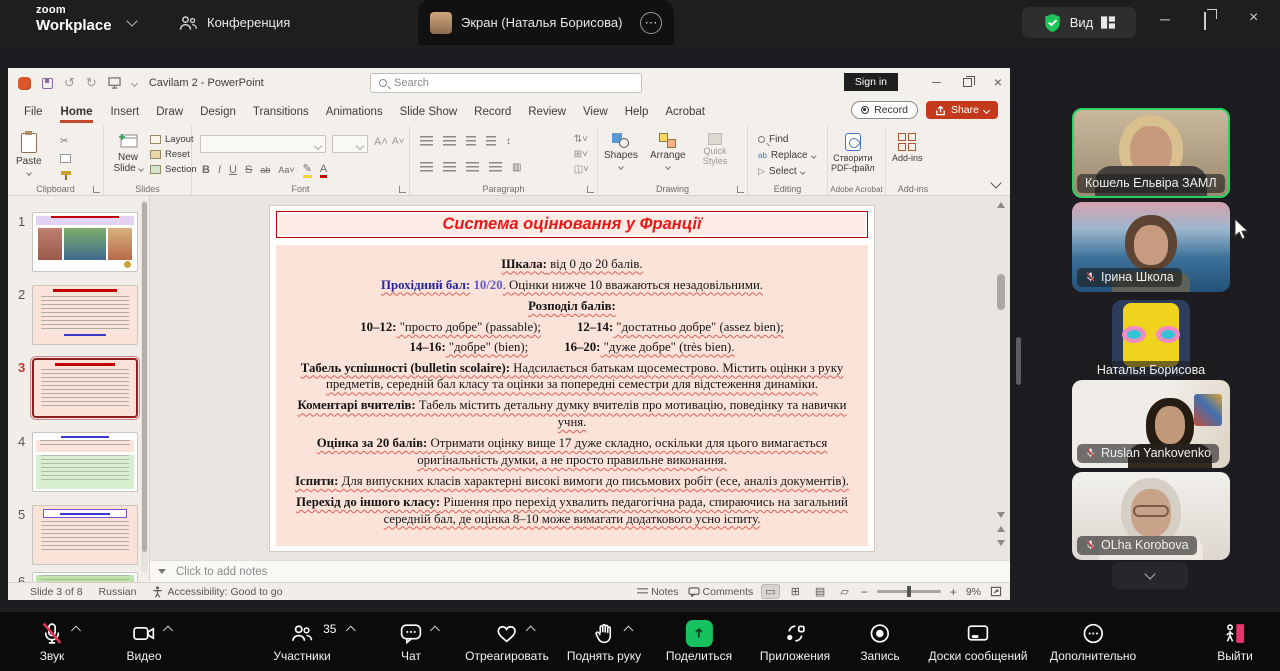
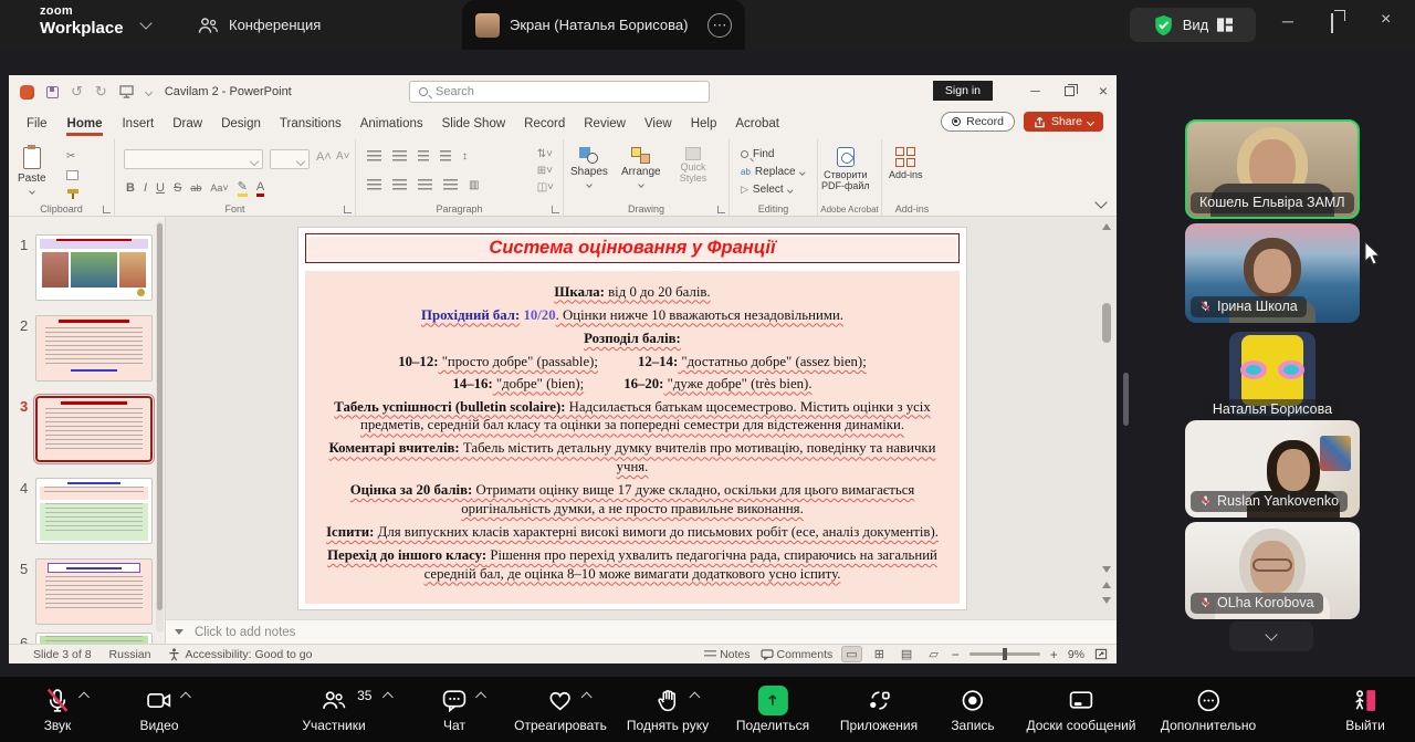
  zoom
  Workplace
  Конференция
  Экран (Наталья Борисова)
  ⋯
  Вид
  ─
  ×
  ↺
  ↻
  Cavilam 2 - PowerPoint
  Search
  Sign in
  ─
  ×
  File
  Home
  Insert
  Draw
  Design
  Transitions
  Animations
  Slide Show
  Record
  Review
  View
  Help
  Acrobat
  Record
  Share
  Paste
  ✂
  Clipboard
- New Slide
- Layout
- Reset
- Section
- Slides
  A˄
  A˅
  B
  I
  U
  S
  ab
  Aa˅
  ✎
  A
  Font
  ↕
  ▥
  ⇅˅
  ⊞˅
  ◫˅
  Paragraph
  Shapes
  Arrange
  Quick Styles
  Drawing
  Find
  ab
  Replace
  ▷
  Select
  Editing
  Створити
  PDF-файл
  Adobe Acrobat
  Add-ins
  Add-ins
  1
  2
  3
  4
  5
  Система оцінювання у Франції
  Шкала: від 0 до 20 балів.
  Прохідний бал: 10/20. Оцінки нижче 10 вважаються незадовільними.
  Розподіл балів:
  10–12: "просто добре" (passable);
  12–14: "достатньо добре" (assez bien);
  14–16: "добре" (bien);
  16–20: "дуже добре" (très bien).
- Табель успішності (bulletin scolaire): Надсилається батькам щосеместрово. Містить оцінки з руку предметів, середній бал класу та оцінки за попередні семестри для відстеження динаміки.
+ Табель успішності (bulletin scolaire): Надсилається батькам щосеместрово. Містить оцінки з усіх предметів, середній бал класу та оцінки за попередні семестри для відстеження динаміки.
  Коментарі вчителів: Табель містить детальну думку вчителів про мотивацію, поведінку та навички учня.
  Оцінка за 20 балів: Отримати оцінку вище 17 дуже складно, оскільки для цього вимагається оригінальність думки, а не просто правильне виконання.
  Іспити: Для випускних класів характерні високі вимоги до письмових робіт (есе, аналіз документів).
  Перехід до іншого класу: Рішення про перехід ухвалить педагогічна рада, спираючись на загальний середній бал, де оцінка 8–10 може вимагати додаткового усно іспиту.
  Click to add notes
  Slide 3 of 8
  Russian
  Accessibility: Good to go
  Notes
  Comments
  ▭
  ⊞
  ▤
  ▱
  −
  +
  9%
  Кошель Ельвіра ЗАМЛ
  Ірина Школа
  Наталья Борисова
  Ruslan Yankovenko
  OLha Korobova
  Звук
  Видео
  35
  Участники
  Чат
  Отреагировать
  Поднять руку
  Поделиться
  Приложения
  Запись
  Доски сообщений
  Дополнительно
  Выйти
